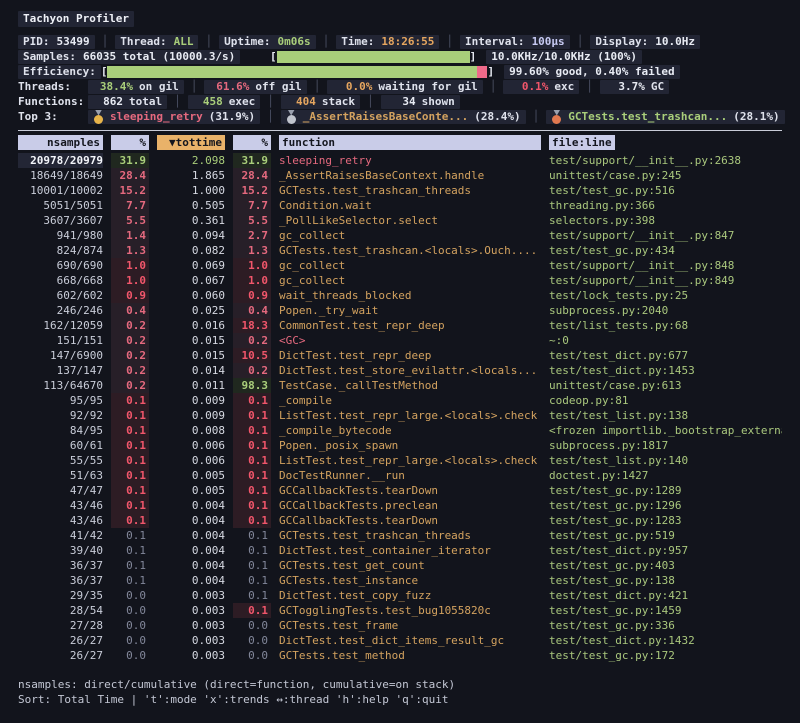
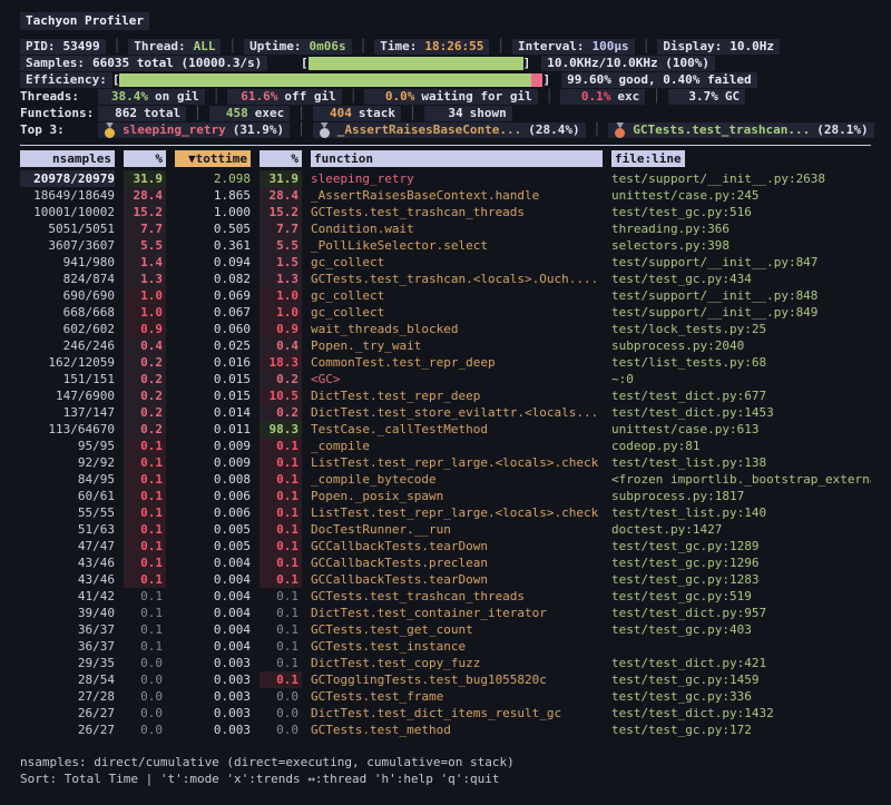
  Tachyon Profiler
  PID:
  53499
  │
  Thread:
  ALL
  │
  Uptime:
  0m06s
  │
  Time:
  18:26:55
  │
  Interval:
  100μs
  │
  Display:
  10.0Hz
  Samples:
  66035 total (10000.3/s)
  [
  ]
  10.0KHz/10.0KHz (100%)
  Efficiency:
  [
  ]
  99.60% good, 0.40% failed
  Threads:
  38.4%
  on gil
  │
  61.6%
  off gil
  │
  0.0%
  waiting for gil
  │
  0.1%
  exc
  │
  3.7%
  GC
  Functions:
  862
  total
  │
  458
  exec
  │
  404
  stack
  │
  34
  shown
  Top 3:
  sleeping_retry
  (31.9%)
  │
  _AssertRaisesBaseConte...
  (28.4%)
  │
  GCTests.test_trashcan...
  (28.1%)
  nsamples
  %
  ▼tottime
  %
  function
  file:line
  20978/20979
  31.9
  2.098
  31.9
  sleeping_retry
  test/support/__init__.py:2638
  18649/18649
  28.4
  1.865
  28.4
  _AssertRaisesBaseContext.handle
  unittest/case.py:245
  10001/10002
  15.2
  1.000
  15.2
  GCTests.test_trashcan_threads
  test/test_gc.py:516
  5051/5051
  7.7
  0.505
  7.7
  Condition.wait
  threading.py:366
  3607/3607
  5.5
  0.361
  5.5
  _PollLikeSelector.select
  selectors.py:398
  941/980
  1.4
  0.094
- 2.7
+ 1.5
  gc_collect
  test/support/__init__.py:847
  824/874
  1.3
  0.082
  1.3
  GCTests.test_trashcan.<locals>.Ouch....
  test/test_gc.py:434
  690/690
  1.0
  0.069
  1.0
  gc_collect
  test/support/__init__.py:848
  668/668
  1.0
  0.067
  1.0
  gc_collect
  test/support/__init__.py:849
  602/602
  0.9
  0.060
  0.9
  wait_threads_blocked
  test/lock_tests.py:25
  246/246
  0.4
  0.025
  0.4
  Popen._try_wait
  subprocess.py:2040
  162/12059
  0.2
  0.016
  18.3
  CommonTest.test_repr_deep
  test/list_tests.py:68
  151/151
  0.2
  0.015
  0.2
  <GC>
  ~:0
  147/6900
  0.2
  0.015
  10.5
  DictTest.test_repr_deep
  test/test_dict.py:677
  137/147
  0.2
  0.014
  0.2
  DictTest.test_store_evilattr.<locals...
  test/test_dict.py:1453
  113/64670
  0.2
  0.011
  98.3
  TestCase._callTestMethod
  unittest/case.py:613
  95/95
  0.1
  0.009
  0.1
  _compile
  codeop.py:81
  92/92
  0.1
  0.009
  0.1
  ListTest.test_repr_large.<locals>.check
  test/test_list.py:138
  84/95
  0.1
  0.008
  0.1
  _compile_bytecode
  <frozen importlib._bootstrap_extern
  60/61
  0.1
  0.006
  0.1
  Popen._posix_spawn
  subprocess.py:1817
  55/55
  0.1
  0.006
  0.1
  ListTest.test_repr_large.<locals>.check
  test/test_list.py:140
  51/63
  0.1
  0.005
  0.1
  DocTestRunner.__run
  doctest.py:1427
  47/47
  0.1
  0.005
  0.1
  GCCallbackTests.tearDown
  test/test_gc.py:1289
  43/46
  0.1
  0.004
  0.1
  GCCallbackTests.preclean
  test/test_gc.py:1296
  43/46
  0.1
  0.004
  0.1
  GCCallbackTests.tearDown
  test/test_gc.py:1283
  41/42
  0.1
  0.004
  0.1
  GCTests.test_trashcan_threads
  test/test_gc.py:519
  39/40
  0.1
  0.004
  0.1
  DictTest.test_container_iterator
  test/test_dict.py:957
  36/37
  0.1
  0.004
  0.1
  GCTests.test_get_count
  test/test_gc.py:403
  36/37
  0.1
  0.004
  0.1
  GCTests.test_instance
- test/test_gc.py:138
  29/35
  0.0
  0.003
  0.1
  DictTest.test_copy_fuzz
  test/test_dict.py:421
  28/54
  0.0
  0.003
  0.1
  GCTogglingTests.test_bug1055820c
  test/test_gc.py:1459
  27/28
  0.0
  0.003
  0.0
  GCTests.test_frame
  test/test_gc.py:336
  26/27
  0.0
  0.003
  0.0
  DictTest.test_dict_items_result_gc
  test/test_dict.py:1432
  26/27
  0.0
  0.003
  0.0
  GCTests.test_method
  test/test_gc.py:172
- nsamples: direct/cumulative (direct=function, cumulative=on stack)
+ nsamples: direct/cumulative (direct=executing, cumulative=on stack)
  Sort: Total Time | 't':mode 'x':trends ↔:thread 'h':help 'q':quit
